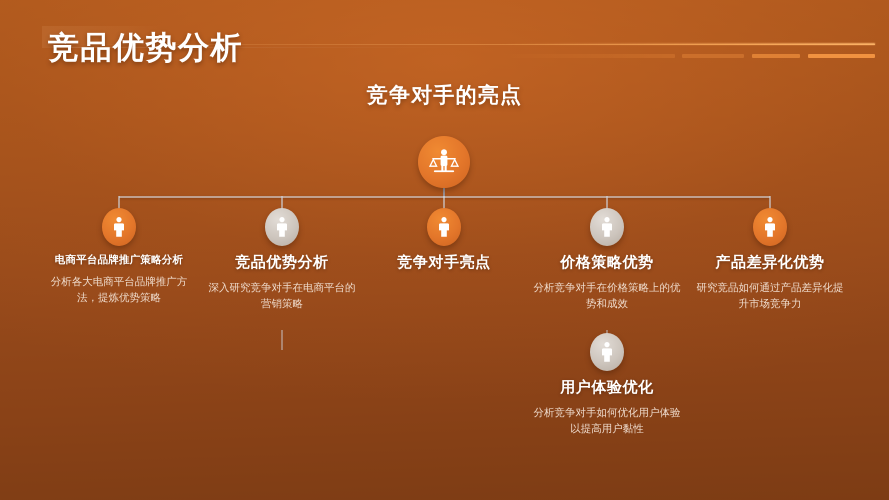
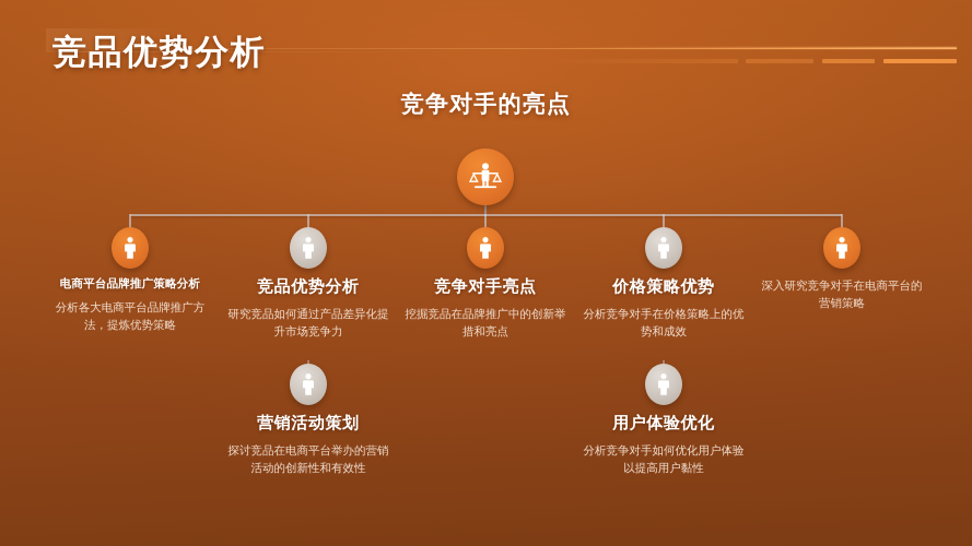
  竞品优势分析
  竞争对手的亮点
  电商平台品牌推广策略分析
  分析各大电商平台品牌推广方法，提炼优势策略
  竞品优势分析
- 深入研究竞争对手在电商平台的营销策略
+ 研究竞品如何通过产品差异化提升市场竞争力
  竞争对手亮点
+ 挖掘竞品在品牌推广中的创新举措和亮点
  价格策略优势
  分析竞争对手在价格策略上的优势和成效
- 产品差异化优势
- 研究竞品如何通过产品差异化提升市场竞争力
+ 深入研究竞争对手在电商平台的营销策略
+ 营销活动策划
+ 探讨竞品在电商平台举办的营销活动的创新性和有效性
  用户体验优化
  分析竞争对手如何优化用户体验以提高用户黏性
